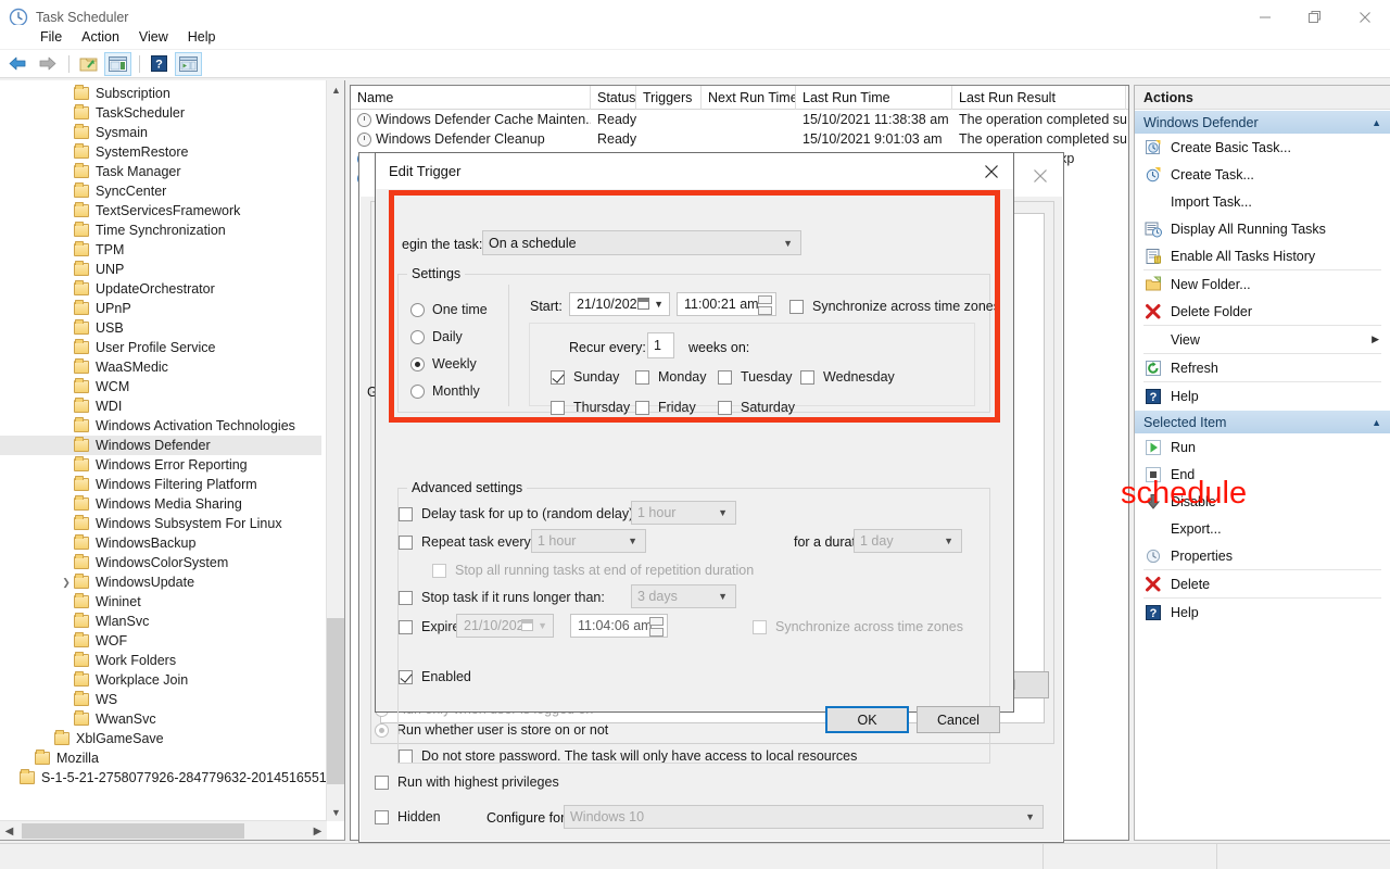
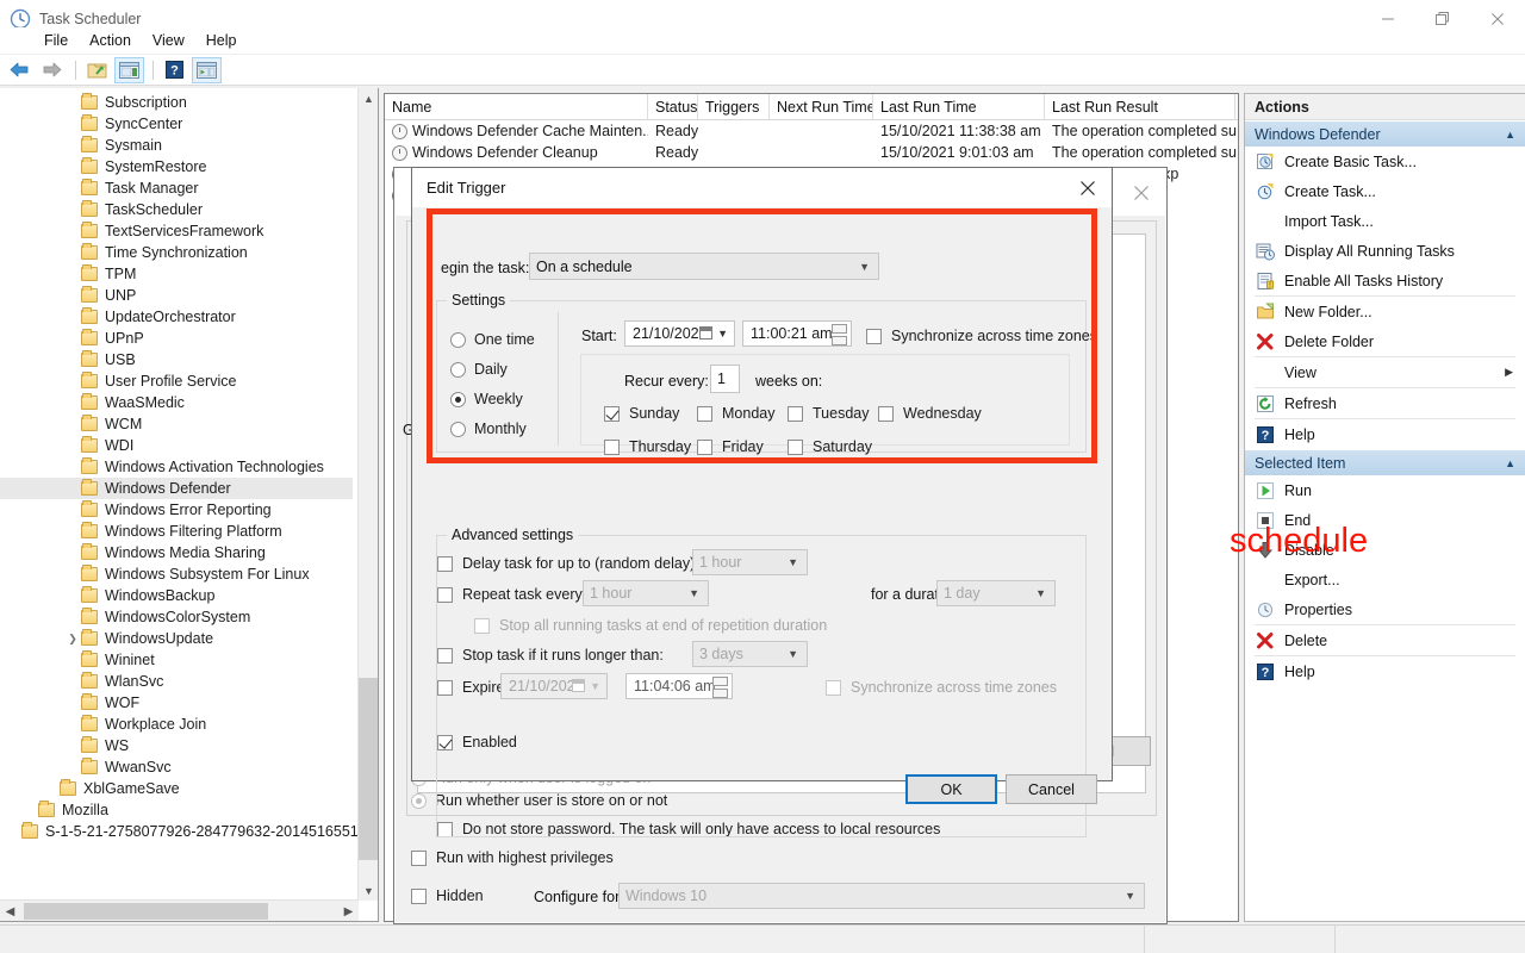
  Task Scheduler
  File
  Action
  View
  Help
  ?
  Subscription
- TaskScheduler
+ SyncCenter
  Sysmain
  SystemRestore
  Task Manager
- SyncCenter
+ TaskScheduler
  TextServicesFramework
  Time Synchronization
  TPM
  UNP
  UpdateOrchestrator
  UPnP
  USB
  User Profile Service
  WaaSMedic
  WCM
  WDI
  Windows Activation Technologies
  Windows Defender
  Windows Error Reporting
  Windows Filtering Platform
  Windows Media Sharing
  Windows Subsystem For Linux
  WindowsBackup
  WindowsColorSystem
  ❯
  WindowsUpdate
  Wininet
  WlanSvc
  WOF
- Work Folders
  Workplace Join
  WS
  WwanSvc
  XblGameSave
  Mozilla
  S-1-5-21-2758077926-284779632-2014516551
  ▲
  ▼
  ◀
  ▶
  Name
  Status
  Triggers
  Next Run Time
  Last Run Time
  Last Run Result
  Windows Defender Cache Mainten.
  Ready
  15/10/2021 11:38:38 am
  The operation completed su
  Windows Defender Cleanup
  Ready
  15/10/2021 9:01:03 am
  The operation completed su
  Run whether user is store on or not
  Do not store password. The task will only have access to local resources
  Run with highest privileges
  Hidden
  Configure fo
  Windows 10
  ▼
  Edit Trigger
  egin the task:
  On a schedule
  ▼
  Settings
  One time
  Daily
  Weekly
  Monthly
  Start:
  21/10/202
  ▼
  11:00:21 am
  Synchronize across time zones
  Recur every:
  1
  weeks on:
  schedule
  Sunday
  Monday
  Tuesday
  Wednesday
  Thursday
  Friday
  Saturday
  Advanced settings
  Delay task for up to (random delay
  1 hour
  ▼
  Repeat task every
  1 hour
  ▼
  1 day
  ▼
  Stop all running tasks at end of repetition duration
  Stop task if it runs longer than:
  3 days
  ▼
  Expir
  21/10/20
  ▼
  11:04:06 am
  Synchronize across time zones
  Enabled
  OK
  Cancel
  Actions
  Windows Defender
  ▲
  Create Basic Task...
  Create Task...
  Import Task...
  Display All Running Tasks
  Enable All Tasks History
  New Folder...
  Delete Folder
  View
  ▶
  Refresh
  ?
  Help
  Selected Item
  ▲
  Run
  End
  Disable
  Export...
  Properties
  Delete
  ?
  Help
